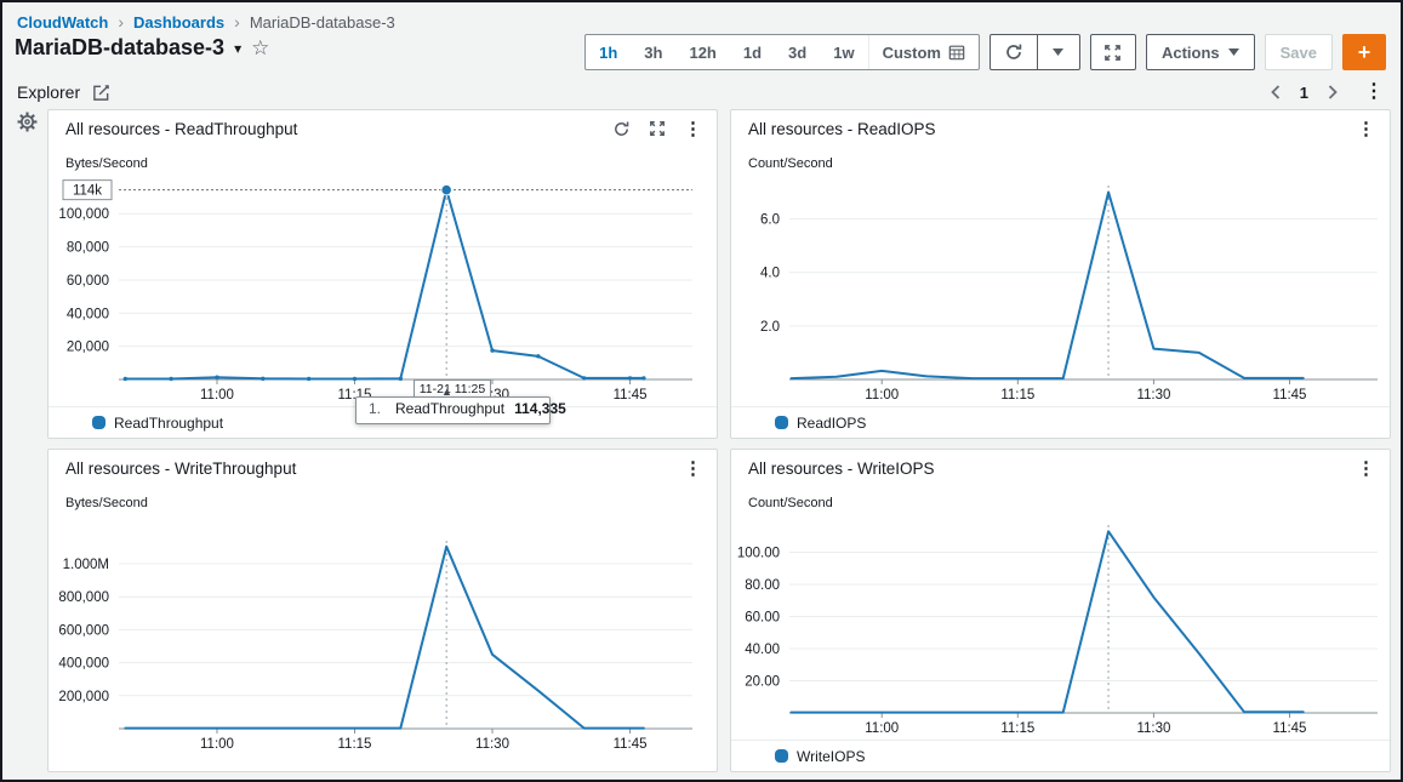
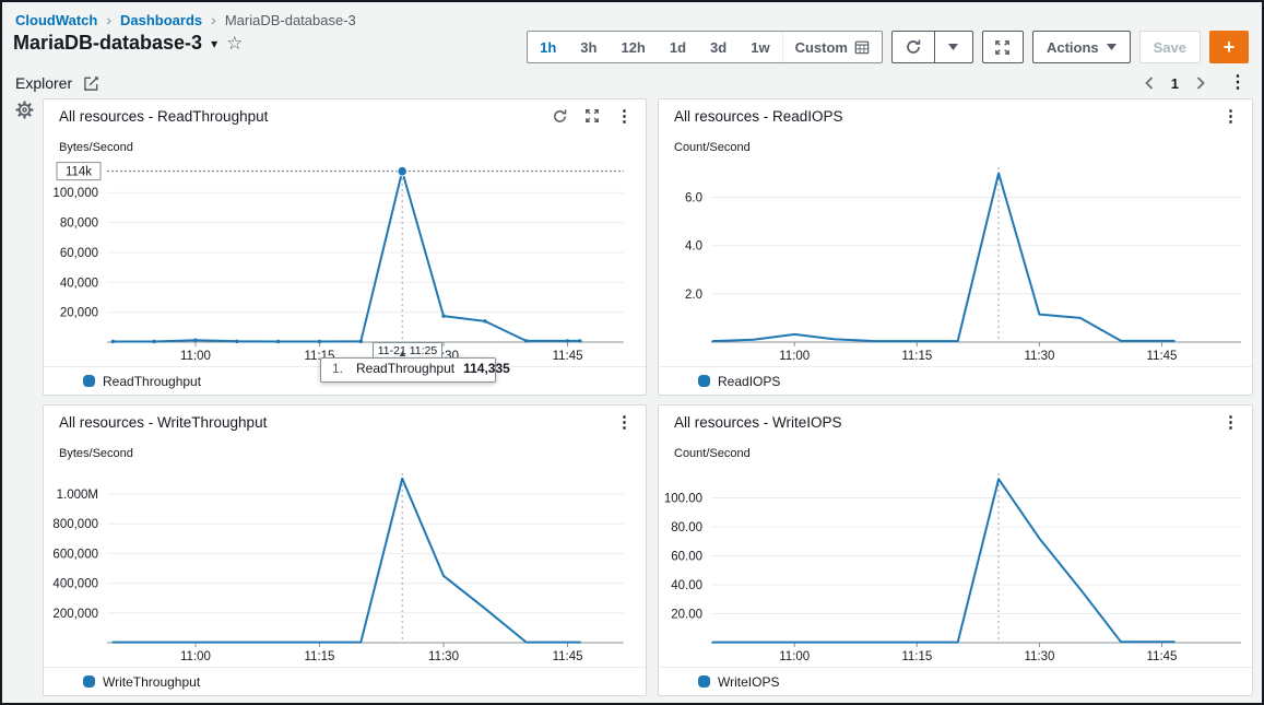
  CloudWatch
  ›
  Dashboards
  ›
  MariaDB-database-3
  MariaDB-database-3
  ▾
  ☆
  1h
  3h
  12h
  1d
  3d
  1w
  Custom
  Actions
  Save
  +
  Explorer
  1
  ⋮
  All resources - ReadThroughput
  ⋮
  Bytes/Second
  20,000
  40,000
  60,000
  80,000
  100,000
  11:00
  11:15
  11:45
  114k
  ReadThroughput
  All resources - ReadIOPS
  ⋮
  Count/Second
  2.0
  4.0
  6.0
  11:00
  11:15
  11:30
  11:45
  ReadIOPS
  All resources - WriteThroughput
  ⋮
  Bytes/Second
  200,000
  400,000
  600,000
  800,000
  1.000M
  11:00
  11:15
  11:30
  11:45
+ WriteThroughput
  All resources - WriteIOPS
  ⋮
  Count/Second
  20.00
  40.00
  60.00
  80.00
  100.00
  11:00
  11:15
  11:30
  11:45
  WriteIOPS
  11-21 11:25
  ▲
  1.
  ReadThroughput
  114,335
